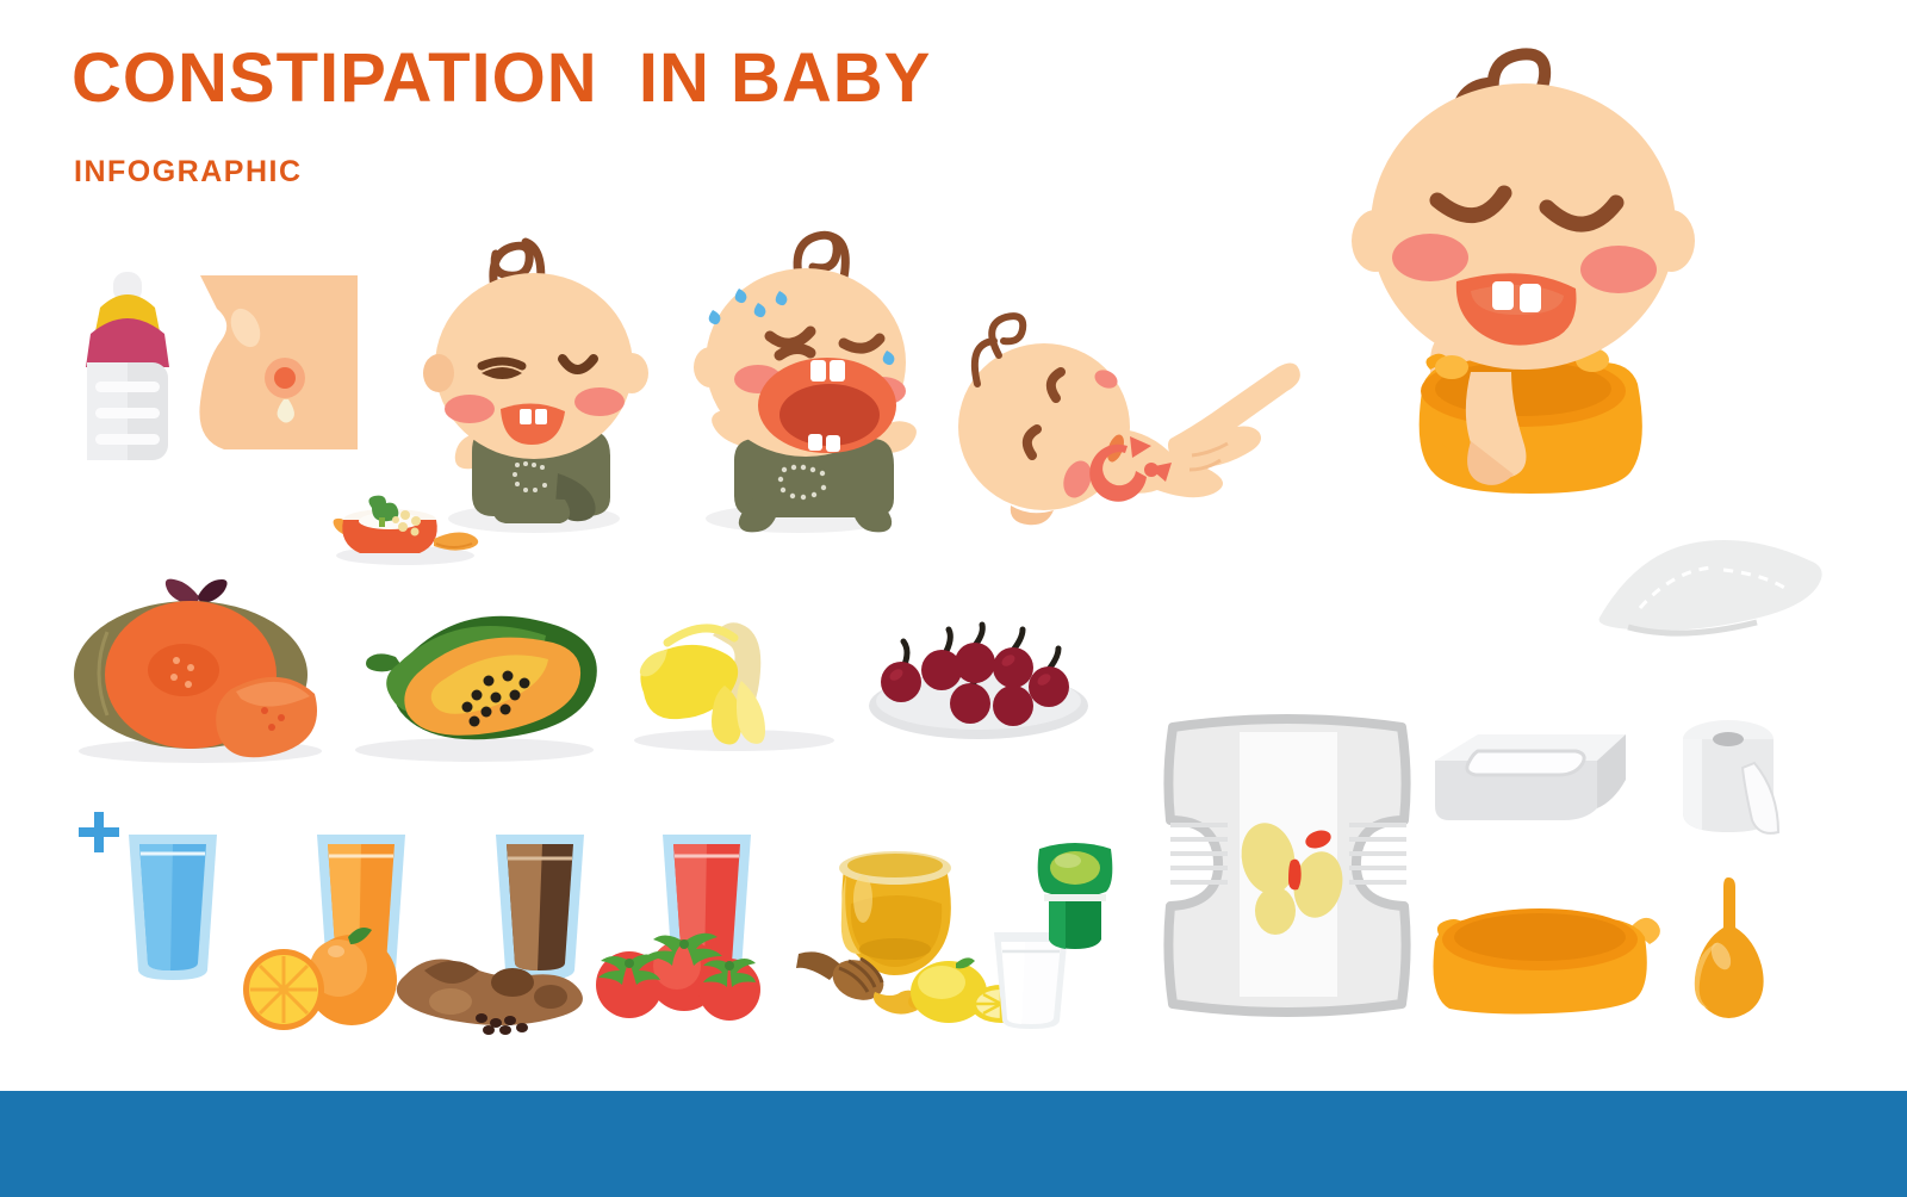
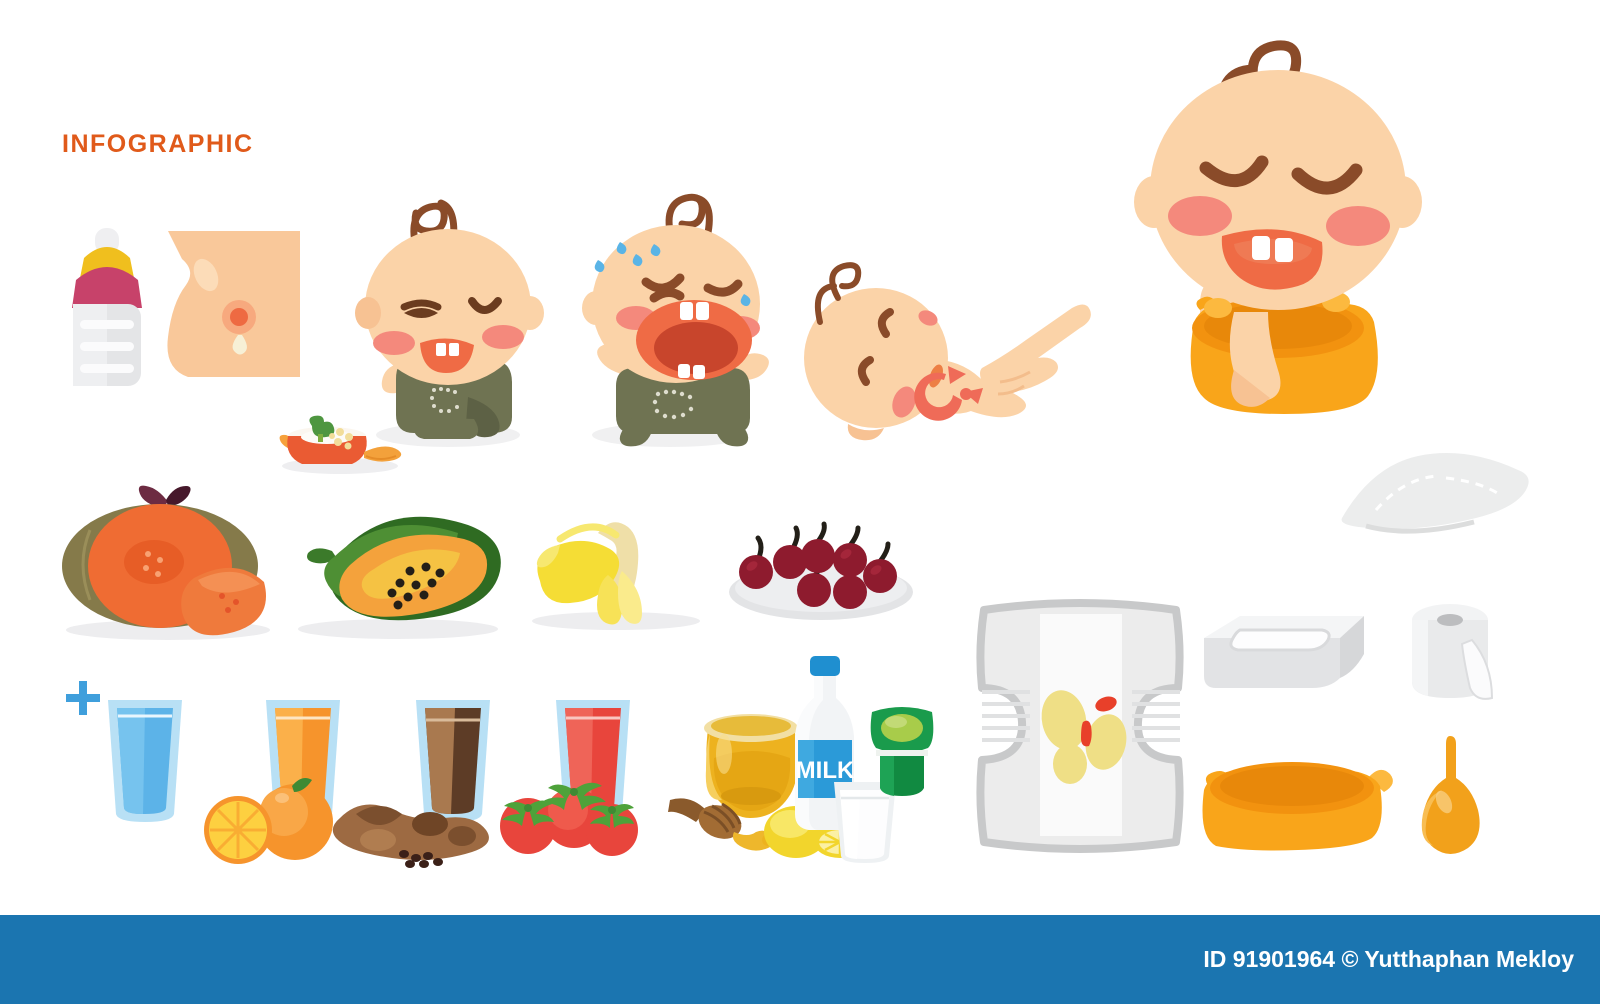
- CONSTIPATION IN BABY
  INFOGRAPHIC
+ MILK
+ ID 91901964 © Yutthaphan Mekloy
